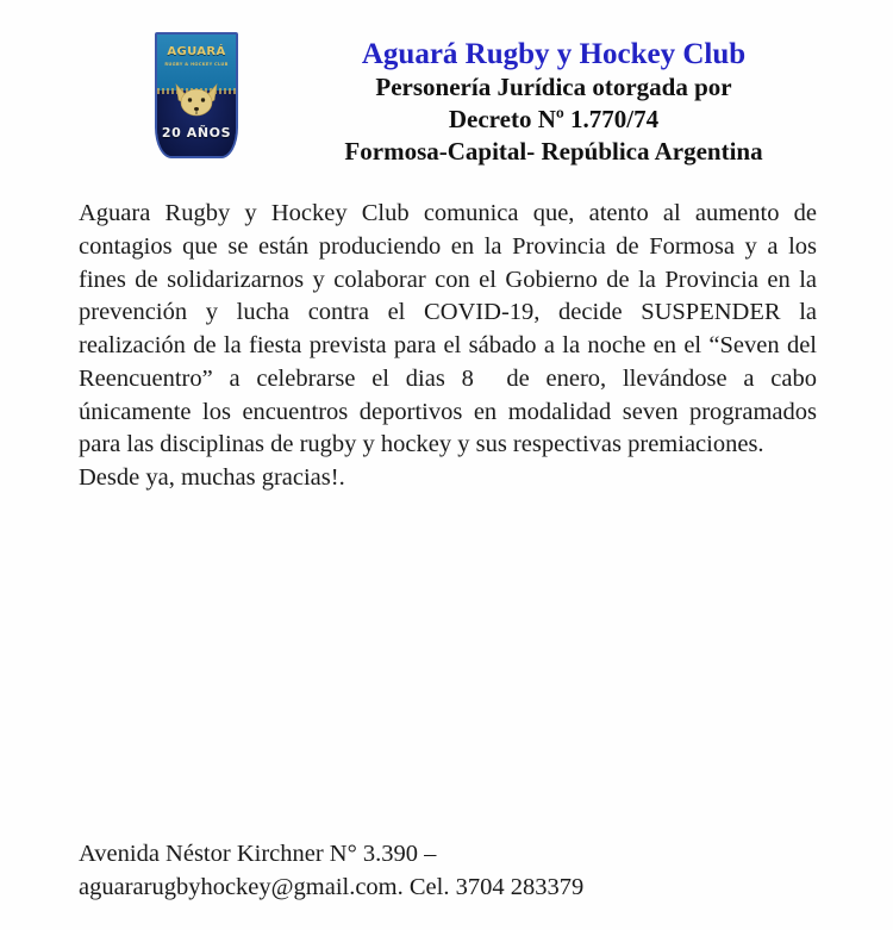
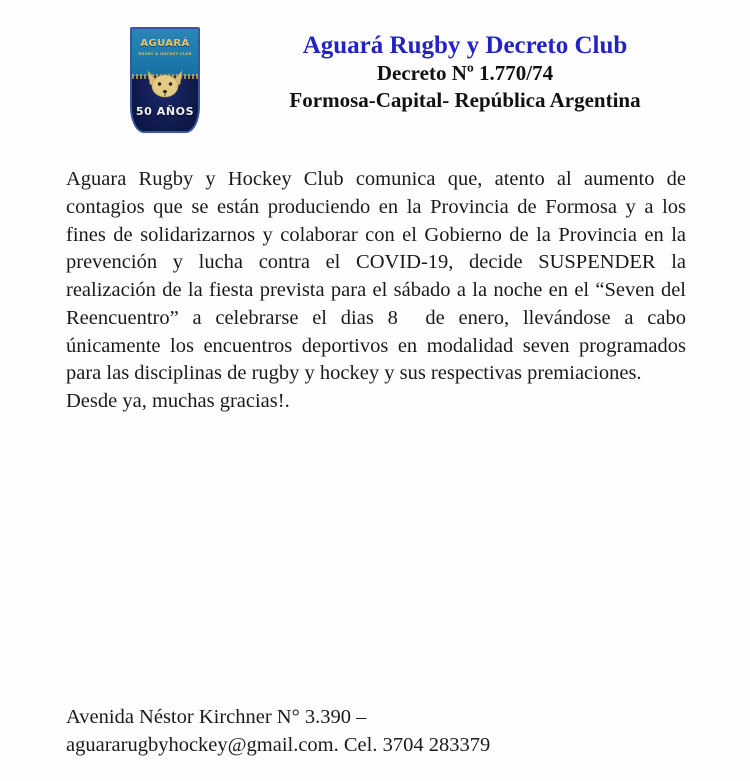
  AGUARÁ
- 20 AÑOS
+ 50 AÑOS
- Aguará Rugby y Hockey Club
+ Aguará Rugby y Decreto Club
- Personería Jurídica otorgada por
  Decreto Nº 1.770/74
  Formosa-Capital- República Argentina
  Aguara Rugby y Hockey Club comunica que, atento al aumento de contagios que se están produciendo en la Provincia de Formosa y a los fines de solidarizarnos y colaborar con el Gobierno de la Provincia en la prevención y lucha contra el COVID-19, decide SUSPENDER la realización de la fiesta prevista para el sábado a la noche en el “Seven del Reencuentro” a celebrarse el dias 8 de enero, llevándose a cabo únicamente los encuentros deportivos en modalidad seven programados para las disciplinas de rugby y hockey y sus respectivas premiaciones.
  Desde ya, muchas gracias!.
  Avenida Néstor Kirchner N° 3.390 –
  aguararugbyhockey@gmail.com. Cel. 3704 283379
